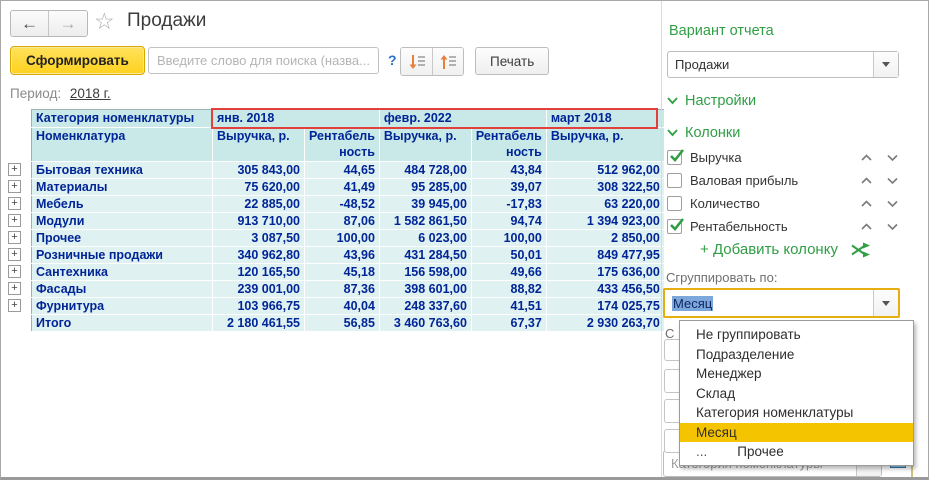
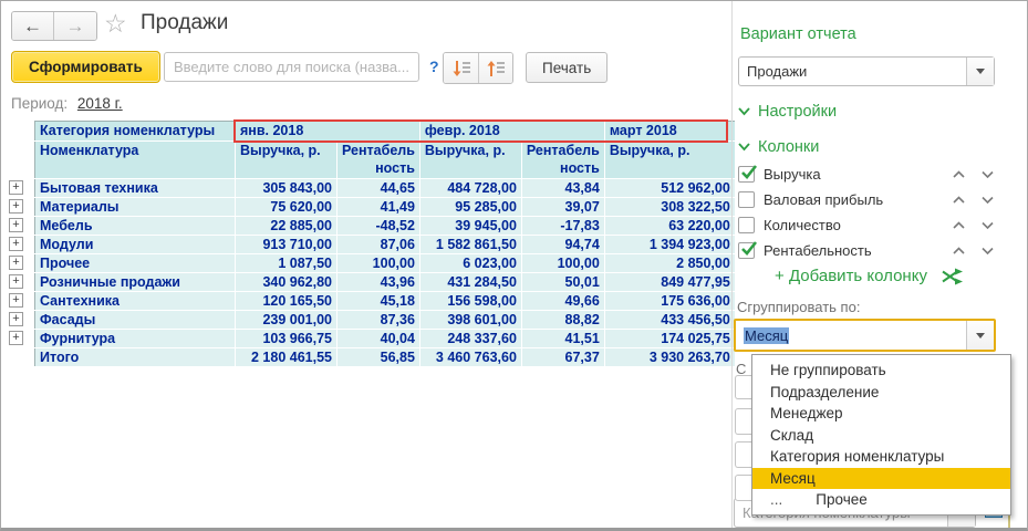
  ←
  →
  ☆
  Продажи
  Сформировать
  Введите слово для поиска (назва...
  ?
  Печать
  Период: 2018 г.
- Категория номенклатуры	янв. 2018	февр. 2022	март 2018
+ Категория номенклатуры	янв. 2018	февр. 2018	март 2018
  Номенклатура	Выручка, р.	Рентабель ность	Выручка, р.	Рентабель ность	Выручка, р.
  Бытовая техника	305 843,00	44,65	484 728,00	43,84	512 962,00
  Материалы	75 620,00	41,49	95 285,00	39,07	308 322,50
  Мебель	22 885,00	-48,52	39 945,00	-17,83	63 220,00
  Модули	913 710,00	87,06	1 582 861,50	94,74	1 394 923,00
- Прочее	3 087,50	100,00	6 023,00	100,00	2 850,00
+ Прочее	1 087,50	100,00	6 023,00	100,00	2 850,00
  Розничные продажи	340 962,80	43,96	431 284,50	50,01	849 477,95
  Сантехника	120 165,50	45,18	156 598,00	49,66	175 636,00
  Фасады	239 001,00	87,36	398 601,00	88,82	433 456,50
  Фурнитура	103 966,75	40,04	248 337,60	41,51	174 025,75
- Итого	2 180 461,55	56,85	3 460 763,60	67,37	2 930 263,70
+ Итого	2 180 461,55	56,85	3 460 763,60	67,37	3 930 263,70
  +
  +
  +
  +
  +
  +
  +
  +
  +
  Вариант отчета
  Продажи
  Настройки
  Колонки
  Выручка
  Валовая прибыль
  Количество
  Рентабельность
  + Добавить колонку
  Сгруппировать по:
  Месяц
  С
  Не группировать
  Подразделение
  Менеджер
  Склад
  Категория номенклатуры
  Месяц
  ...
  Прочее
